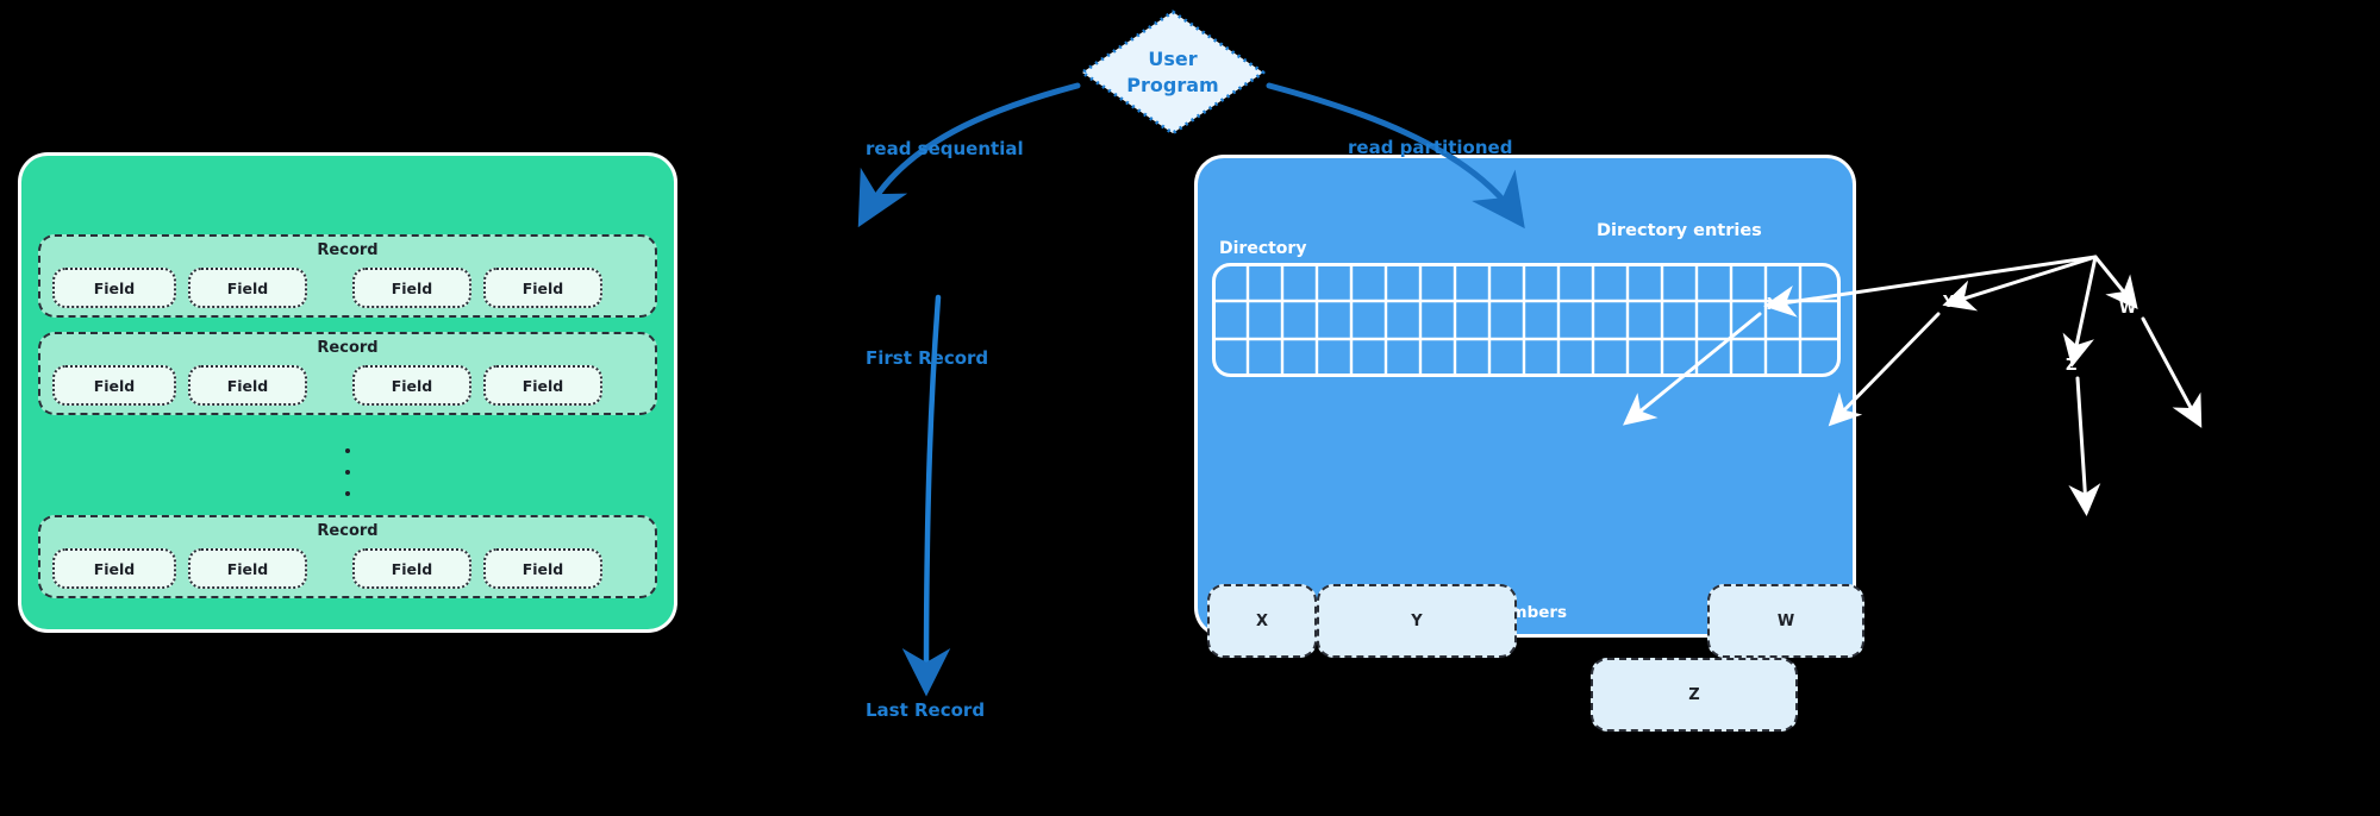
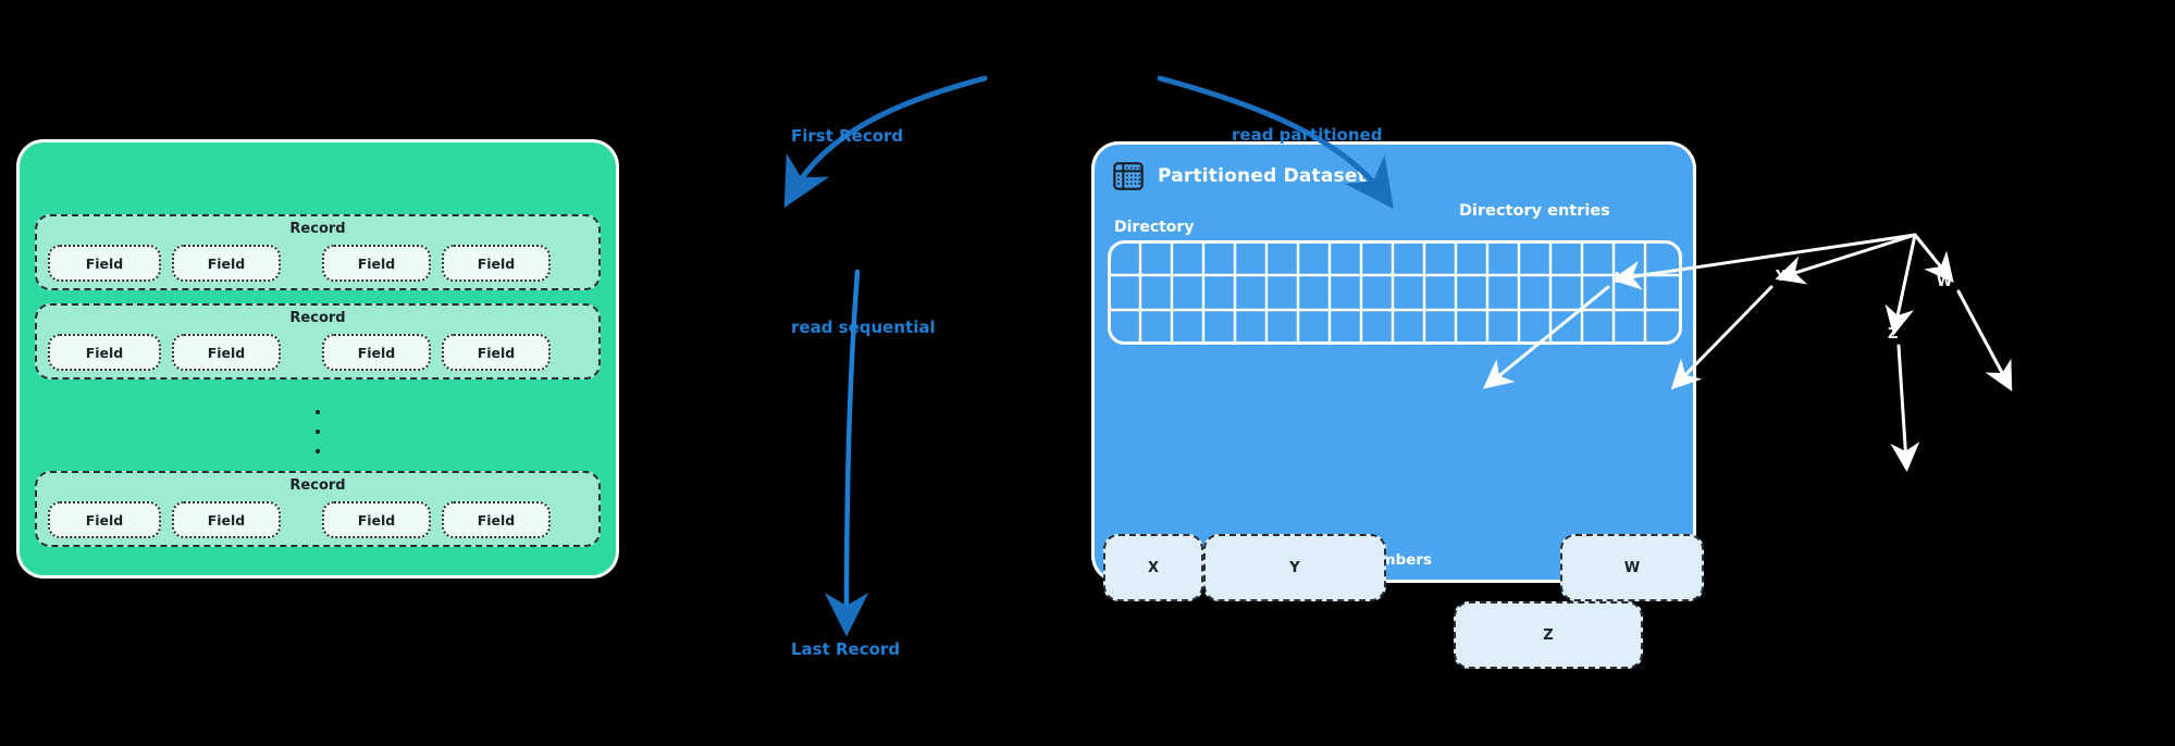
- User
- Program
- read sequential
+ First Record
  read partitioned
- First Record
+ read sequential
  Last Record
  Record
  Field
  Field
  Field
  Field
  Record
  Field
  Field
  Field
  Field
  Record
  Field
  Field
  Field
  Field
+ Partitioned Dataset
  Directory
  mbers
  X
  Y
  W
  Z
  Directory entries
  X
  Y
  W
  Z
